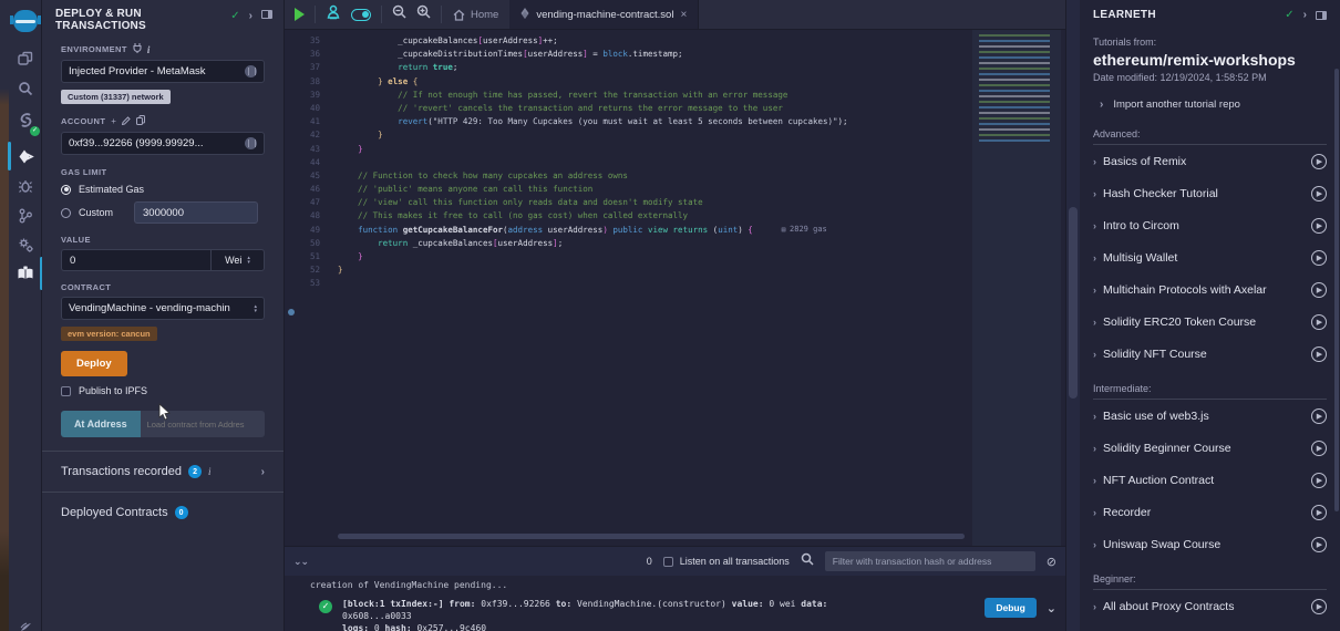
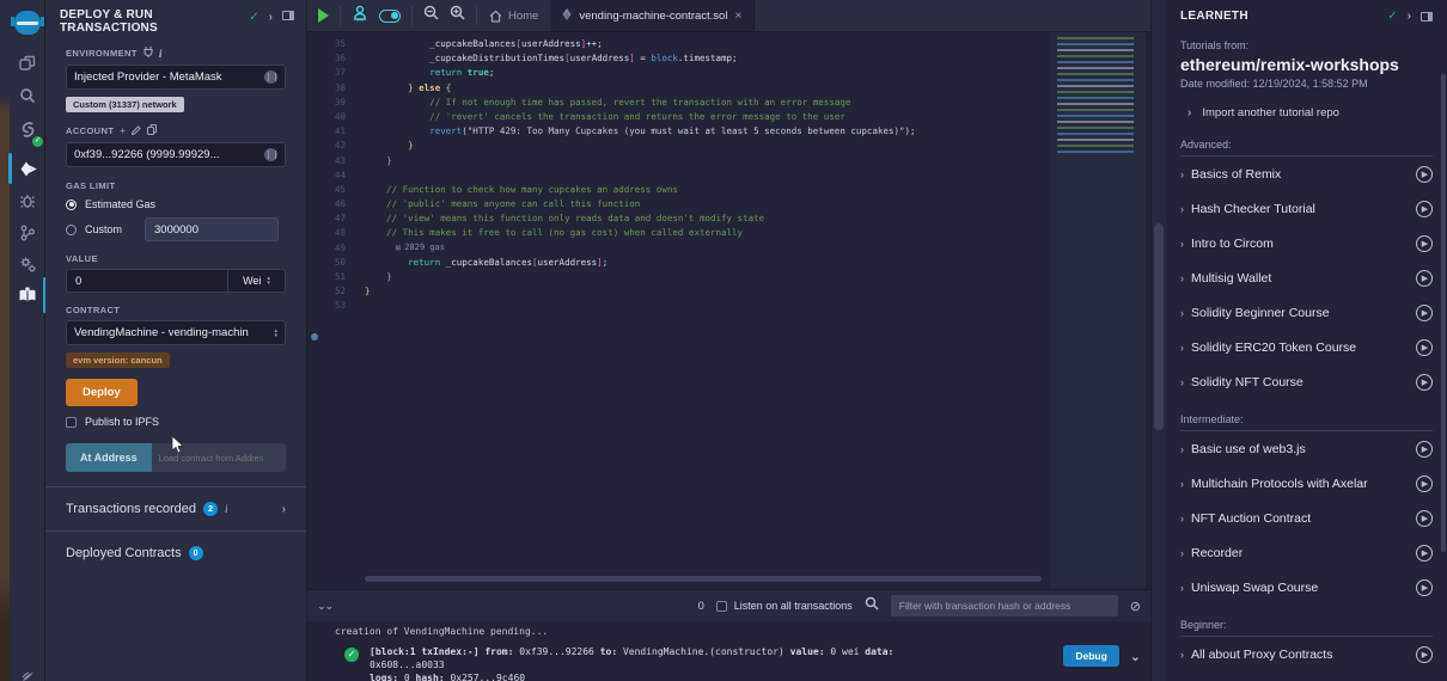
  DEPLOY & RUN TRANSACTIONS
  ✓
  ›
  ENVIRONMENT
  i
  Injected Provider - MetaMask
  Custom (31337) network
  ACCOUNT
  +
  0xf39...92266 (9999.99929...
  GAS LIMIT
  Estimated Gas
  Custom
  3000000
  VALUE
  0
  Wei
  CONTRACT
  VendingMachine - vending-machin
  evm version: cancun
  Deploy
  Publish to IPFS
  At Address
  Load contract from Addres
  Transactions recorded
  i
  ›
  Deployed Contracts
  Home
  vending-machine-contract.sol
  ×
  35
  _cupcakeBalances[userAddress]++;
  36
  _cupcakeDistributionTimes[userAddress] = block.timestamp;
  37
  return true;
  38
  } else {
  39
  // If not enough time has passed, revert the transaction with an error message
  40
  // 'revert' cancels the transaction and returns the error message to the user
  41
  revert("HTTP 429: Too Many Cupcakes (you must wait at least 5 seconds between cupcakes)");
  42
  }
  43
  }
  44
  45
  // Function to check how many cupcakes an address owns
  46
  // 'public' means anyone can call this function
  47
- // 'view' call this function only reads data and doesn't modify state
+ // 'view' means this function only reads data and doesn't modify state
  48
  // This makes it free to call (no gas cost) when called externally
  49
- function getCupcakeBalanceFor(address userAddress) public view returns (uint) {
  2829 gas
  50
  return _cupcakeBalances[userAddress];
  51
  }
  52
  }
  53
  ⌄⌄
  0
  Listen on all transactions
  Filter with transaction hash or address
  ⊘
  creation of VendingMachine pending...
  ✓
  [block:1 txIndex:-] from: 0xf39...92266 to: VendingMachine.(constructor) value: 0 wei data: 0x608...a0033
  logs: 0 hash: 0x257...9c460
  Debug
  ⌄
  LEARNETH
  ✓
  ›
  Tutorials from:
  ethereum/remix-workshops
  Date modified: 12/19/2024, 1:58:52 PM
  ›
  Import another tutorial repo
  Advanced:
  ›
  Basics of Remix
  ›
  Hash Checker Tutorial
  ›
  Intro to Circom
  ›
  Multisig Wallet
  ›
- Multichain Protocols with Axelar
+ Solidity Beginner Course
  ›
  Solidity ERC20 Token Course
  ›
  Solidity NFT Course
  Intermediate:
  ›
  Basic use of web3.js
  ›
- Solidity Beginner Course
+ Multichain Protocols with Axelar
  ›
  NFT Auction Contract
  ›
  Recorder
  ›
  Uniswap Swap Course
  Beginner:
  ›
  All about Proxy Contracts
